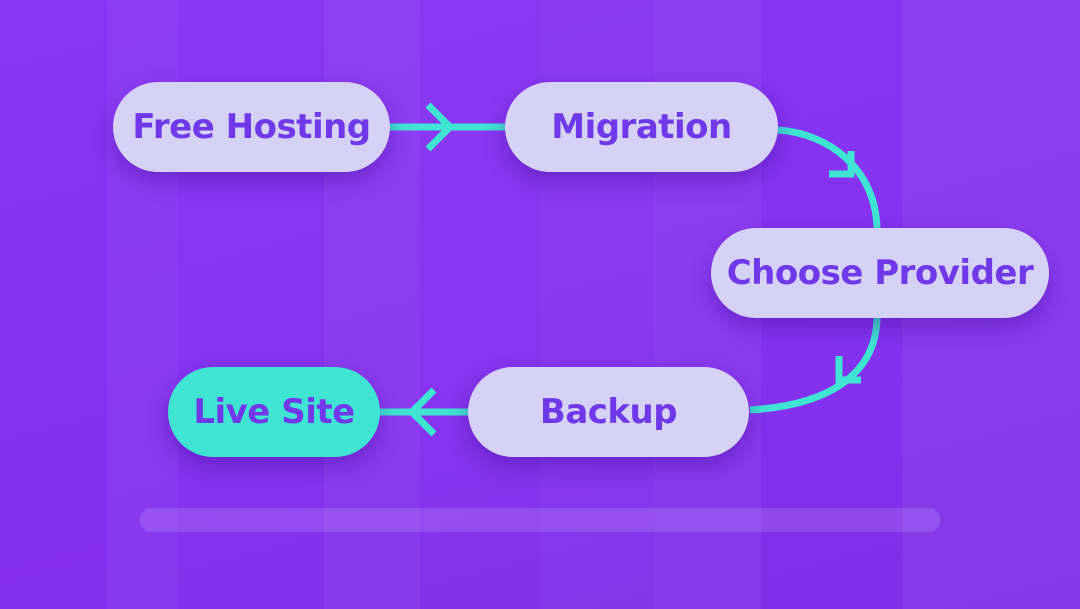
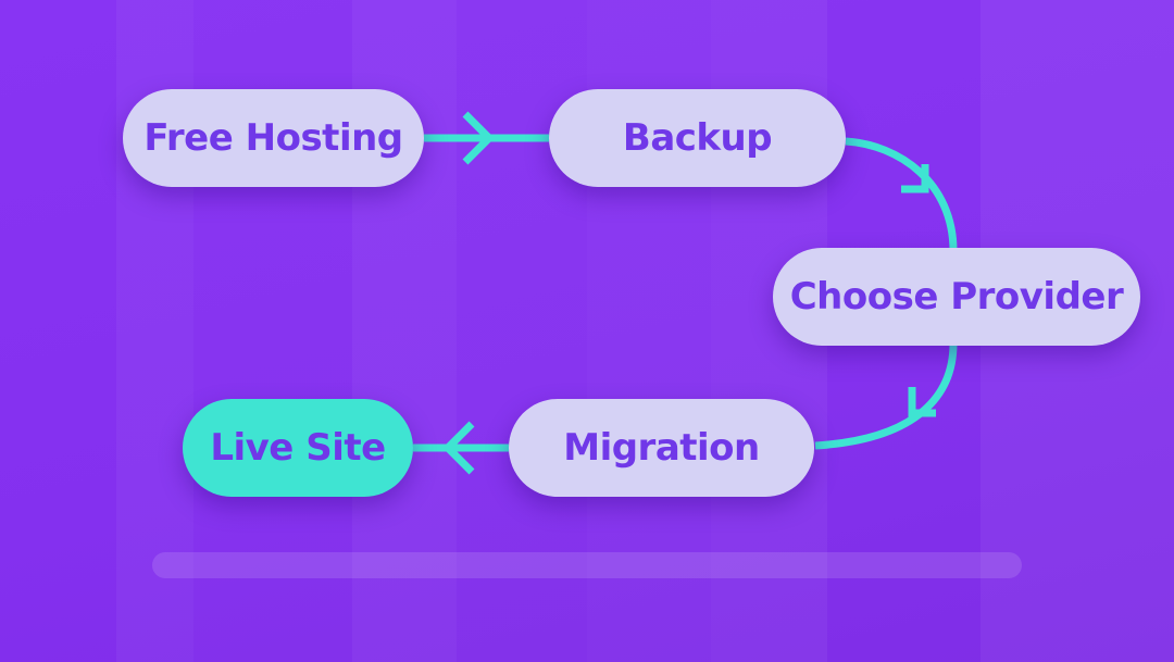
  Free Hosting
- Migration
+ Backup
  Choose Provider
- Backup
+ Migration
  Live Site
